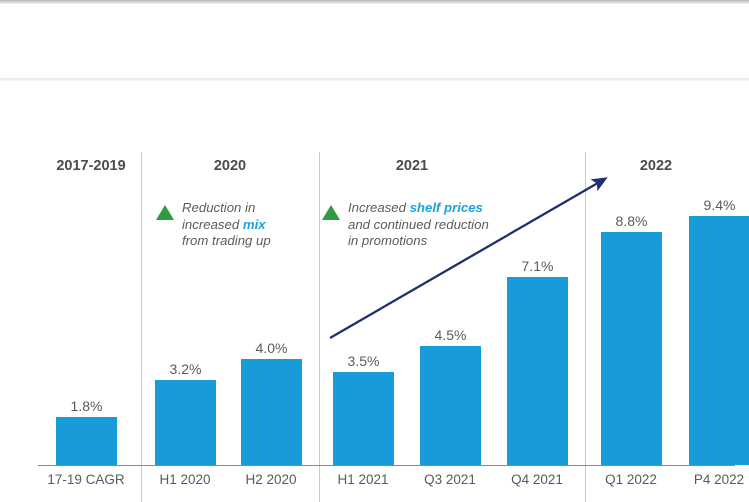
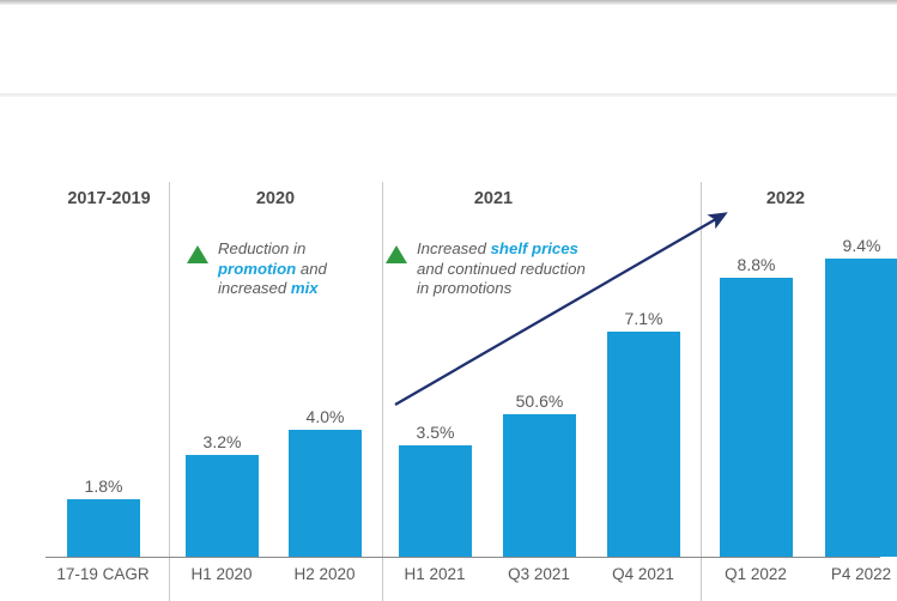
  2017-2019
  2020
  2021
  2022
  Reduction in
+ promotion and
  increased mix
- from trading up
  Increased shelf prices
  and continued reduction
  in promotions
  1.8%
  3.2%
  4.0%
  3.5%
- 4.5%
+ 50.6%
  7.1%
  8.8%
  9.4%
  17-19 CAGR
  H1 2020
  H2 2020
  H1 2021
  Q3 2021
  Q4 2021
  Q1 2022
  P4 2022
